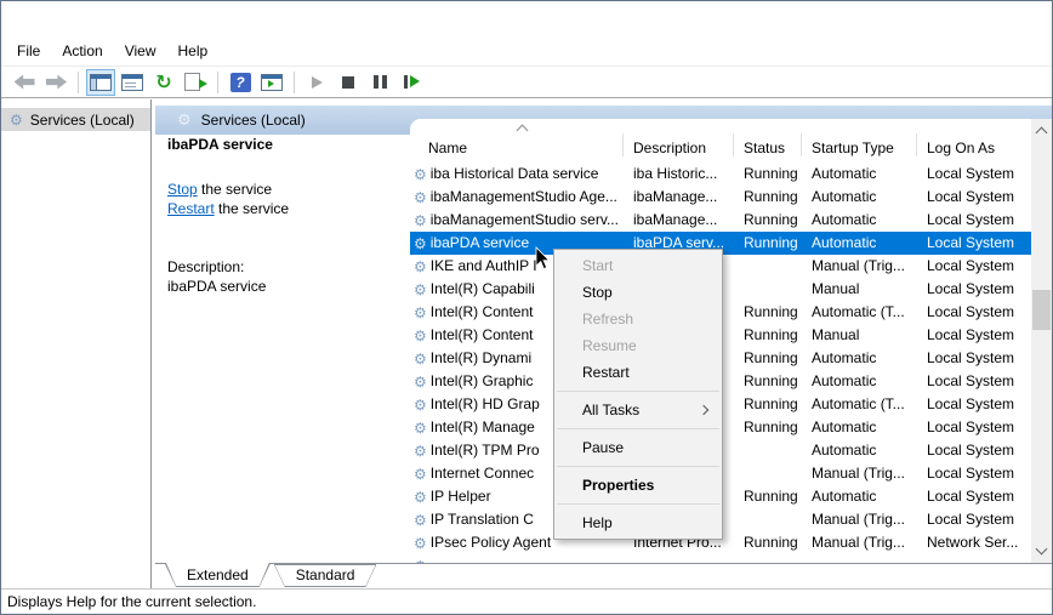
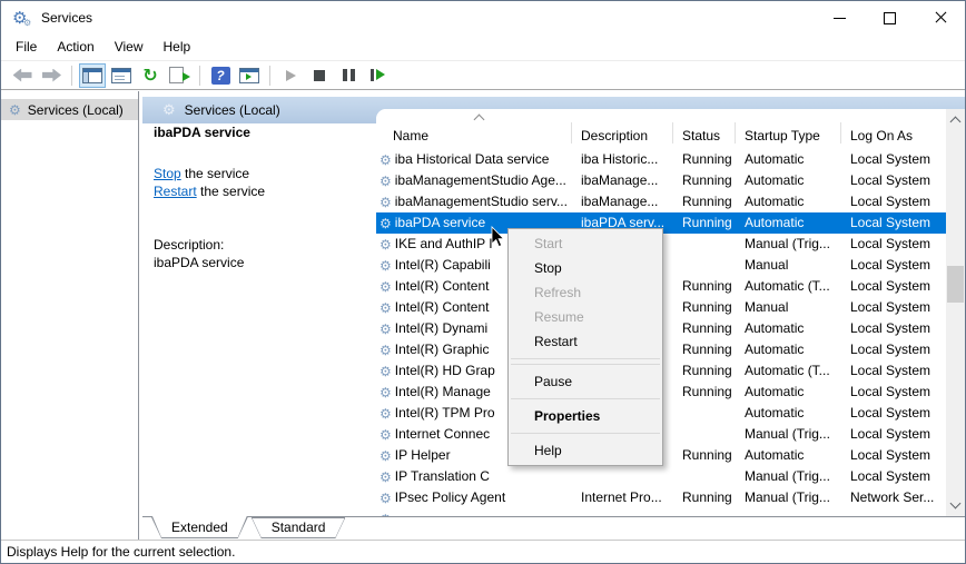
+ Services
  File
  Action
  View
  Help
  Services (Local)
  Services (Local)
  ibaPDA service
  Stop the service
  Restart the service
  Description:
  ibaPDA service
  Name
  Description
  Status
  Startup Type
  Log On As
  iba Historical Data service
  iba Historic...
  Running
  Automatic
  Local System
  ibaManagementStudio Age...
  ibaManage...
  Running
  Automatic
  Local System
  ibaManagementStudio serv...
  ibaManage...
  Running
  Automatic
  Local System
  ibaPDA service
  ibaPDA serv...
  Running
  Automatic
  Local System
  IKE and AuthIP I
  Manual (Trig...
  Local System
  Intel(R) Capabili
  Manual
  Local System
  Intel(R) Content
  Running
  Automatic (T...
  Local System
  Intel(R) Content
  Running
  Manual
  Local System
  Intel(R) Dynami
  Running
  Automatic
  Local System
  Intel(R) Graphic
  Running
  Automatic
  Local System
  Intel(R) HD Grap
  Running
  Automatic (T...
  Local System
  Intel(R) Manage
  Running
  Automatic
  Local System
  Intel(R) TPM Pro
  Automatic
  Local System
  Internet Connec
  Manual (Trig...
  Local System
  IP Helper
  Running
  Automatic
  Local System
  IP Translation C
  Manual (Trig...
  Local System
  IPsec Policy Agent
  Internet Pro...
  Running
  Manual (Trig...
  Network Ser...
  Start
  Stop
  Refresh
  Resume
  Restart
- All Tasks
  Pause
  Properties
  Help
  Extended
  Standard
  Displays Help for the current selection.
